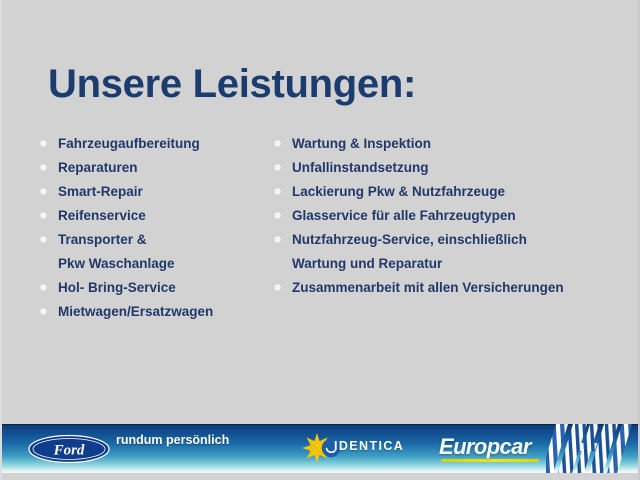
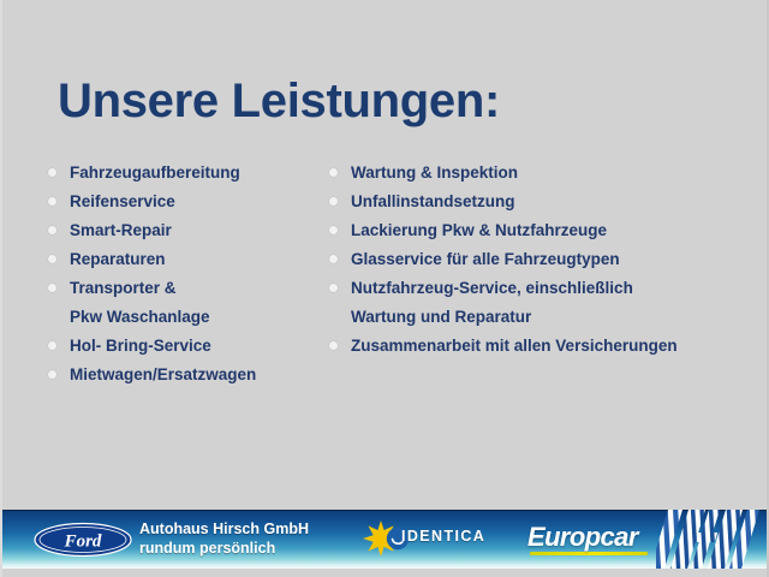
  Unsere Leistungen:
  Fahrzeugaufbereitung
- Reparaturen
+ Reifenservice
  Smart-Repair
- Reifenservice
+ Reparaturen
  Transporter &
  Pkw Waschanlage
  Hol- Bring-Service
  Mietwagen/Ersatzwagen
  Wartung & Inspektion
  Unfallinstandsetzung
  Lackierung Pkw & Nutzfahrzeuge
  Glasservice für alle Fahrzeugtypen
  Nutzfahrzeug-Service, einschließlich
  Wartung und Reparatur
  Zusammenarbeit mit allen Versicherungen
  Ford
+ Autohaus Hirsch GmbH
  rundum persönlich
  IDENTICA
  Europcar
